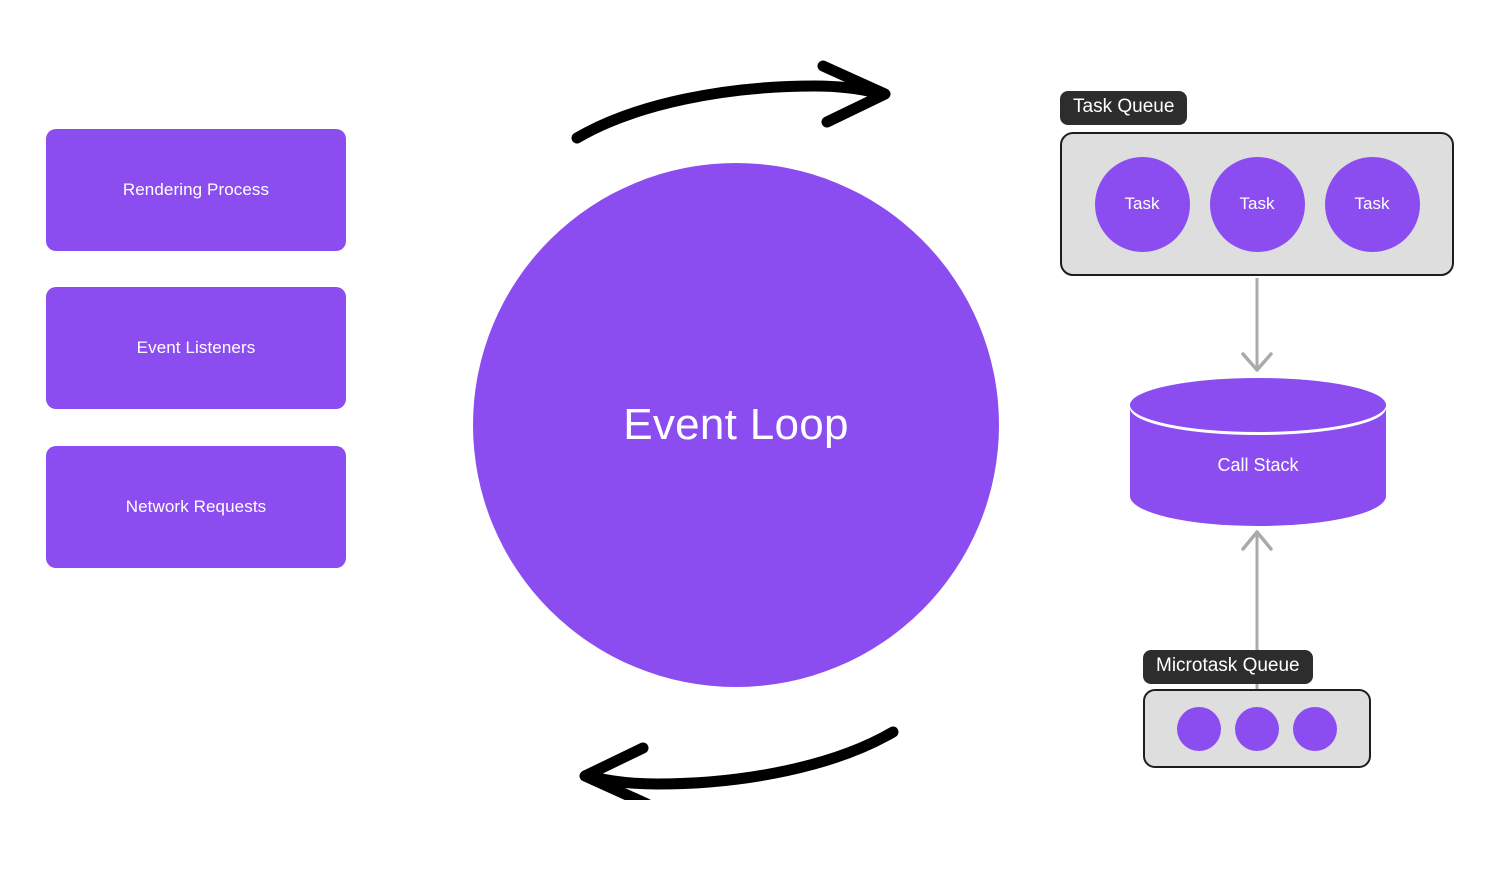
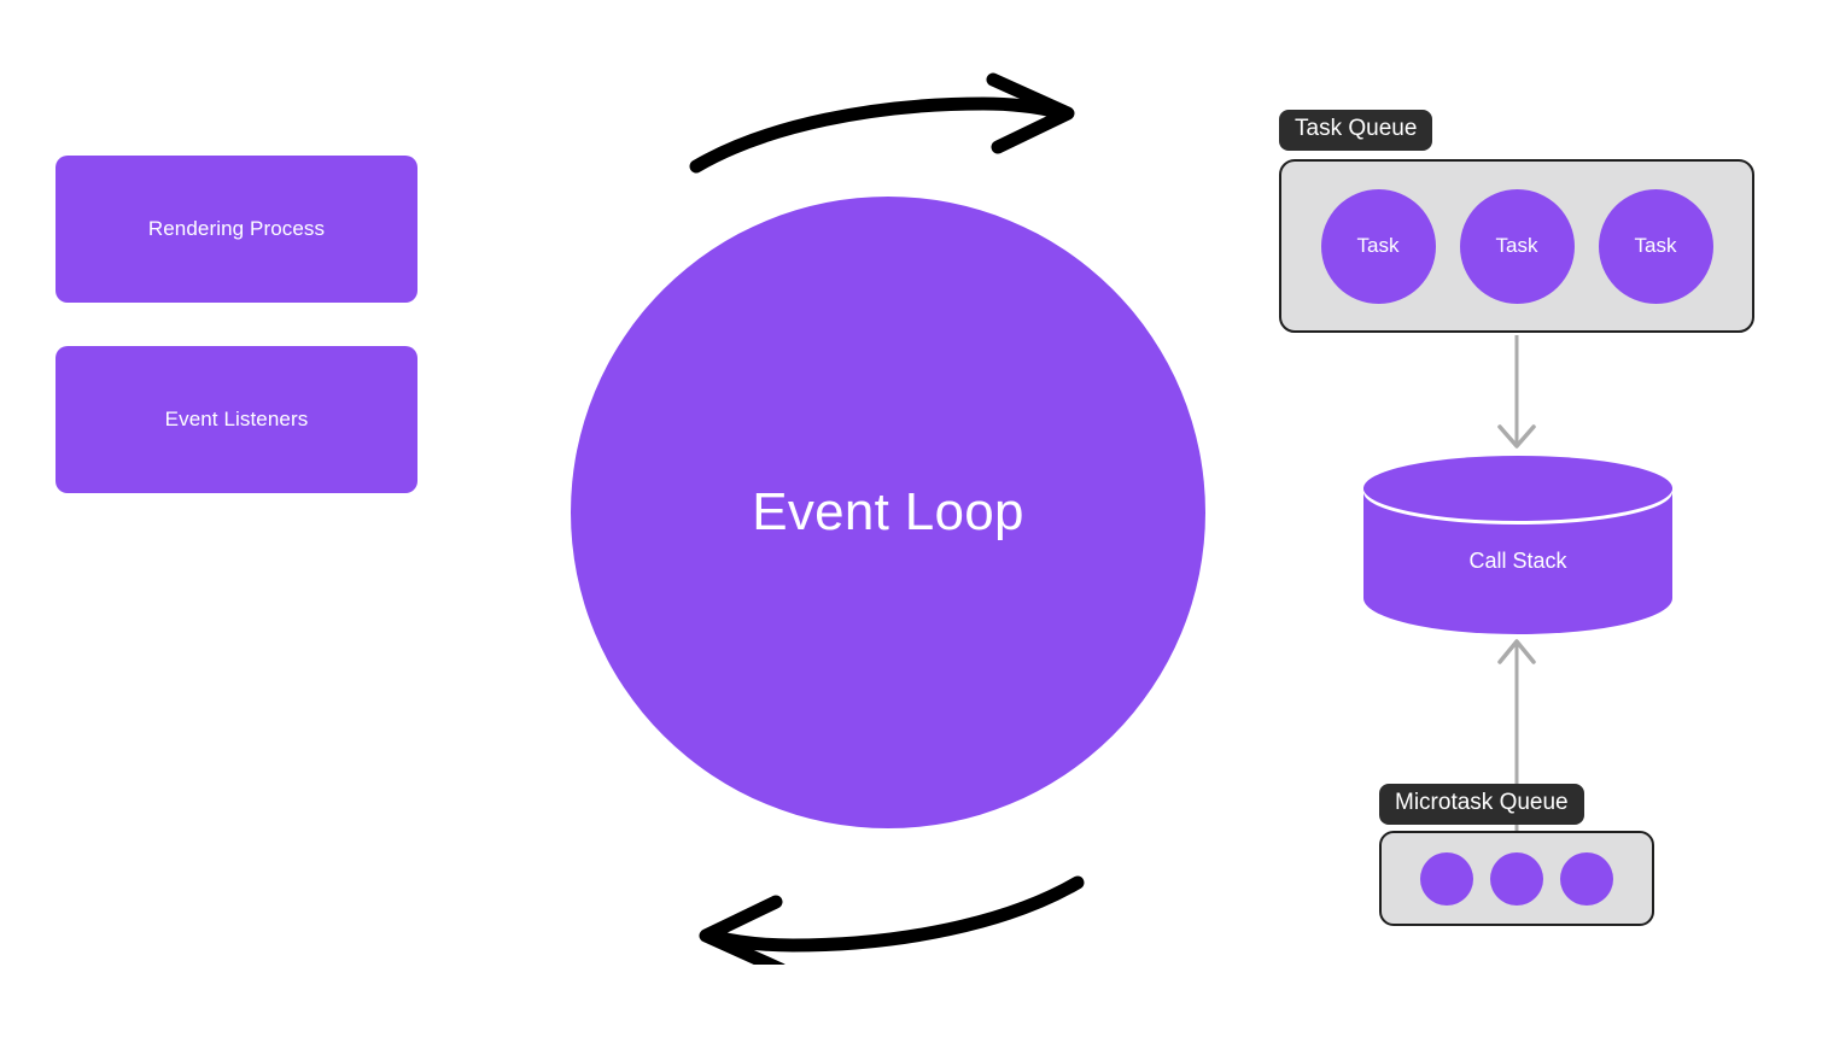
  Rendering Process
  Event Listeners
- Network Requests
  Event Loop
  Task Queue
  Task
  Task
  Task
  Call Stack
  Microtask Queue
